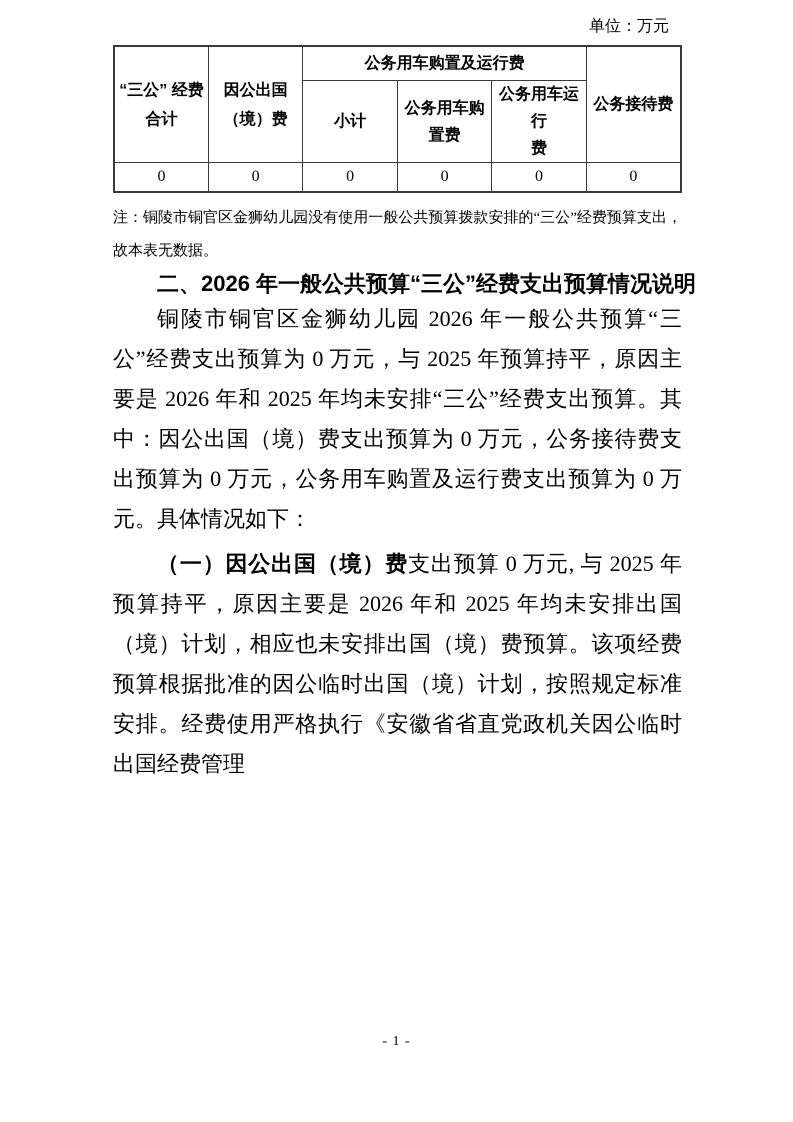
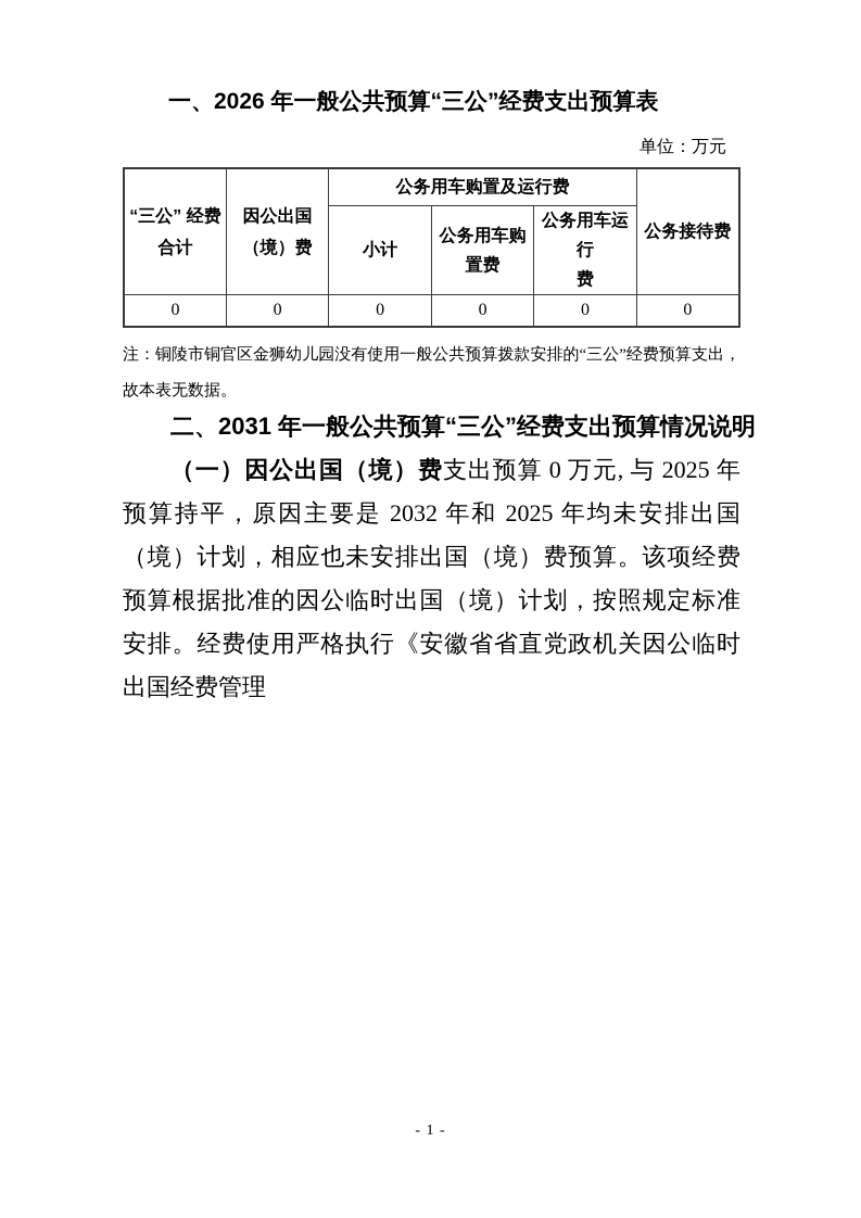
+ 一、2026 年一般公共预算“三公”经费支出预算表
  单位：万元
  “三公” 经费 合计	因公出国 （境）费	公务用车购置及运行费	公务接待费
  小计	公务用车购 置费	公务用车运行 费
  0	0	0	0	0	0
  注：铜陵市铜官区金狮幼儿园没有使用一般公共预算拨款安排的“三公”经费预算支出，故本表无数据。
- 二、2026 年一般公共预算“三公”经费支出预算情况说明
+ 二、2031 年一般公共预算“三公”经费支出预算情况说明
- 铜陵市铜官区金狮幼儿园 2026 年一般公共预算“三公”经费支出预算为 0 万元，与 2025 年预算持平，原因主要是 2026 年和 2025 年均未安排“三公”经费支出预算。其中：因公出国（境）费支出预算为 0 万元，公务接待费支出预算为 0 万元，公务用车购置及运行费支出预算为 0 万元。具体情况如下：
- （一）因公出国（境）费支出预算 0 万元, 与 2025 年预算持平，原因主要是 2026 年和 2025 年均未安排出国（境）计划，相应也未安排出国（境）费预算。该项经费预算根据批准的因公临时出国（境）计划，按照规定标准安排。经费使用严格执行《安徽省省直党政机关因公临时出国经费管理
+ （一）因公出国（境）费支出预算 0 万元, 与 2025 年预算持平，原因主要是 2032 年和 2025 年均未安排出国（境）计划，相应也未安排出国（境）费预算。该项经费预算根据批准的因公临时出国（境）计划，按照规定标准安排。经费使用严格执行《安徽省省直党政机关因公临时出国经费管理
  - 1 -
